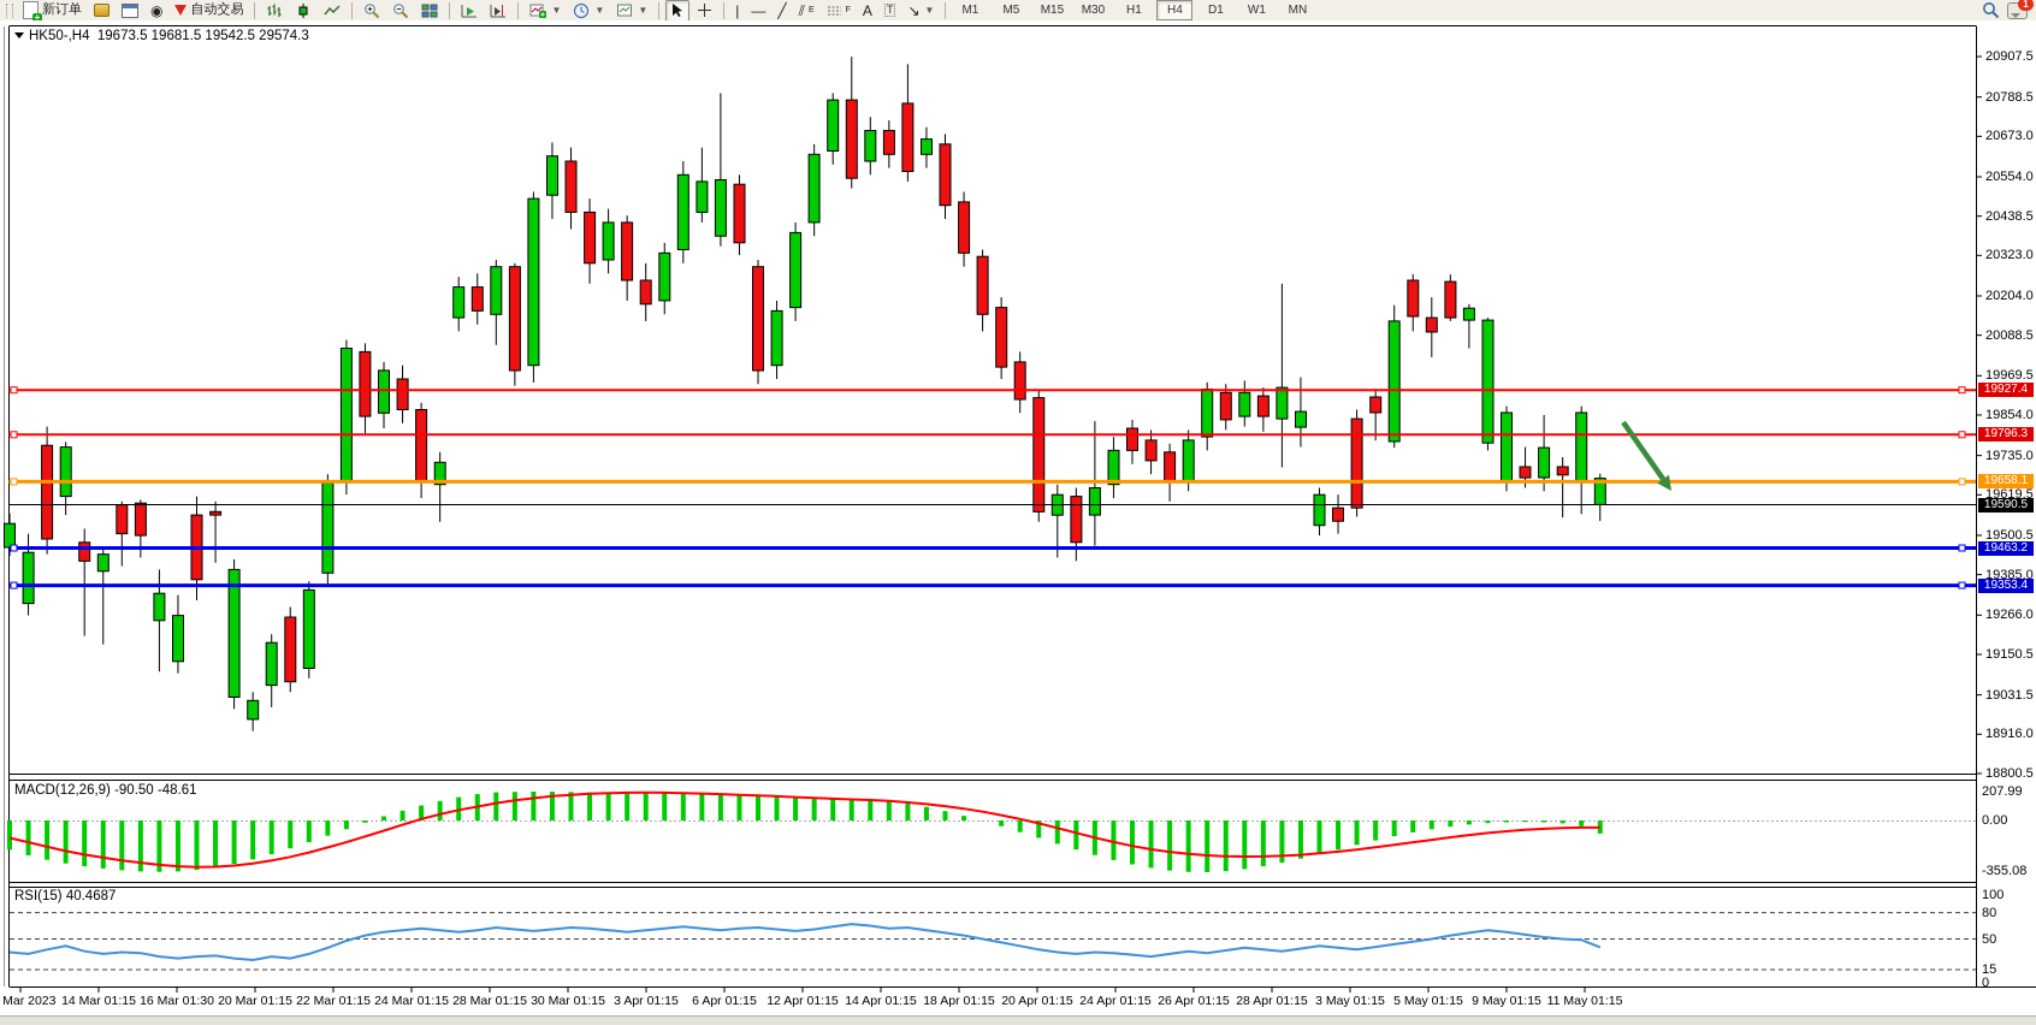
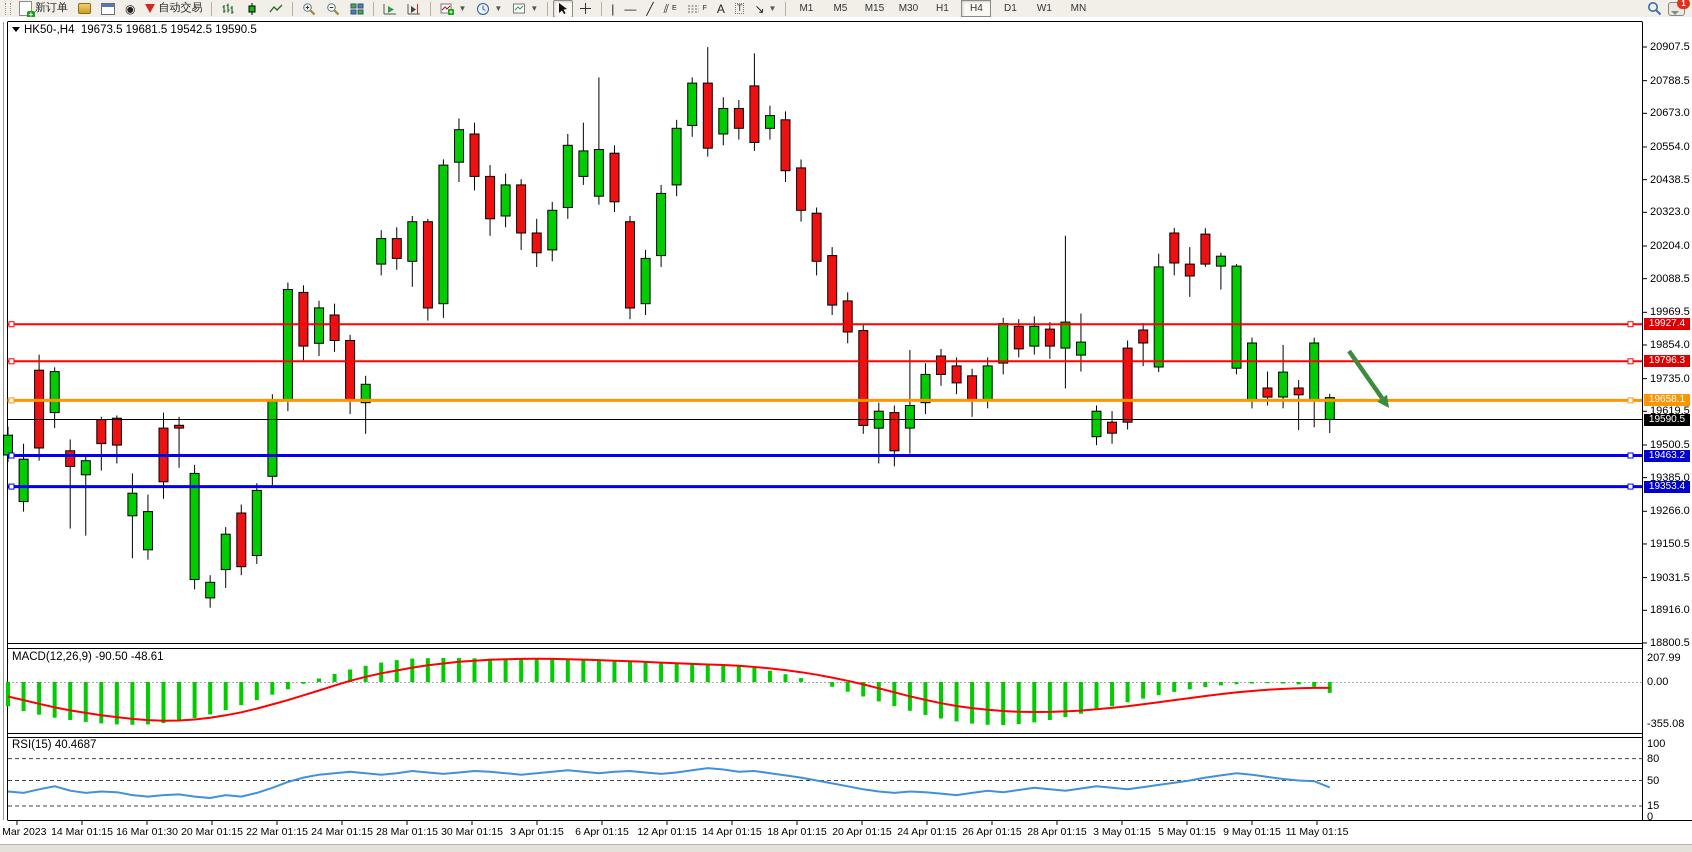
  +
  新订单
  ◉
  自动交易
  ▼
  ▼
  ▼
  |
  —
  ╱
  ⫽
  A
  T
  ↘
  ▼
  M1
  M5
  M15
  M30
  H1
  H4
  D1
  W1
  MN
  1
- HK50-,H4 19673.5 19681.5 19542.5 29574.3
+ HK50-,H4 19673.5 19681.5 19542.5 19590.5
  MACD(12,26,9) -90.50 -48.61
  RSI(15) 40.4687
  20907.5
  20788.5
  20673.0
  20554.0
  20438.5
  20323.0
  20204.0
  20088.5
  19969.5
  19854.0
  19735.0
  19619.5
  19500.5
  19385.0
  19266.0
  19150.5
  19031.5
  18916.0
  18800.5
  207.99
  0.00
  -355.08
  100
  80
  50
  15
  0
  19927.4
  19796.3
  19658.1
  19590.5
  19463.2
  19353.4
  Mar 2023
  14 Mar 01:15
  16 Mar 01:30
  20 Mar 01:15
  22 Mar 01:15
  24 Mar 01:15
  28 Mar 01:15
  30 Mar 01:15
  3 Apr 01:15
  6 Apr 01:15
  12 Apr 01:15
  14 Apr 01:15
  18 Apr 01:15
  20 Apr 01:15
  24 Apr 01:15
  26 Apr 01:15
  28 Apr 01:15
  3 May 01:15
  5 May 01:15
  9 May 01:15
  11 May 01:15
